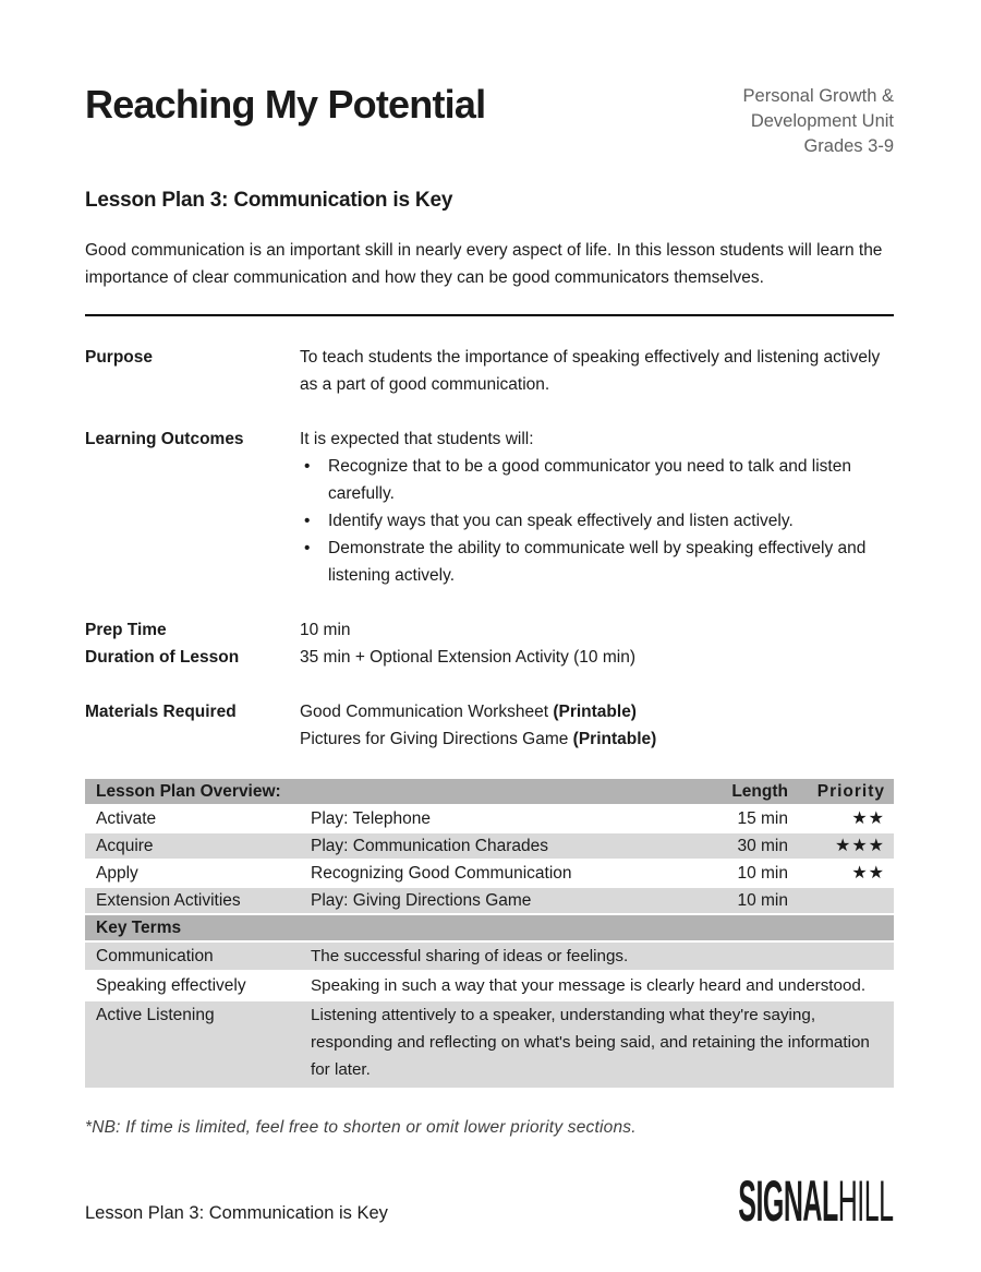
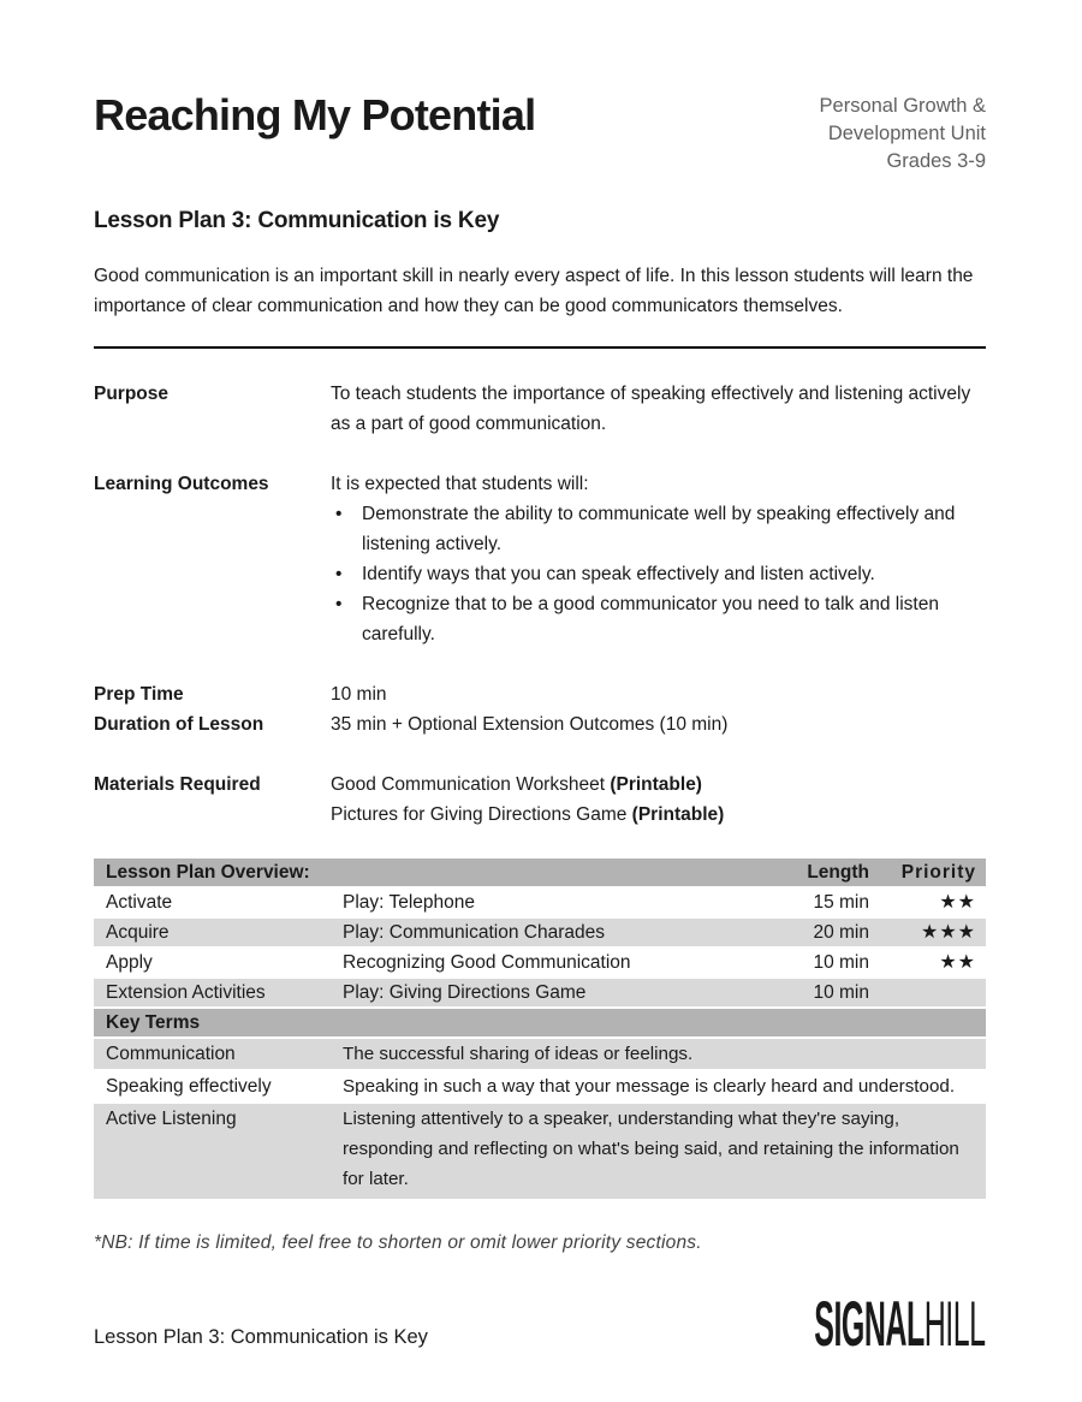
  Reaching My Potential
  Personal Growth &
  Development Unit
  Grades 3-9
  Lesson Plan 3: Communication is Key
  Good communication is an important skill in nearly every aspect of life. In this lesson students will learn the importance of clear communication and how they can be good communicators themselves.
  Purpose
  To teach students the importance of speaking effectively and listening actively as a part of good communication.
  Learning Outcomes
  It is expected that students will:
- Recognize that to be a good communicator you need to talk and listen carefully.
+ Demonstrate the ability to communicate well by speaking effectively and listening actively.
  Identify ways that you can speak effectively and listen actively.
- Demonstrate the ability to communicate well by speaking effectively and listening actively.
+ Recognize that to be a good communicator you need to talk and listen carefully.
  Prep Time
  10 min
  Duration of Lesson
- 35 min + Optional Extension Activity (10 min)
+ 35 min + Optional Extension Outcomes (10 min)
  Materials Required
  Good Communication Worksheet (Printable)
  Pictures for Giving Directions Game (Printable)
  Lesson Plan Overview:
  Length
  Priority
  Activate
  Play: Telephone
  15 min
  ★★
  Acquire
  Play: Communication Charades
- 30 min
+ 20 min
  ★★★
  Apply
  Recognizing Good Communication
  10 min
  ★★
  Extension Activities
  Play: Giving Directions Game
  10 min
  Key Terms
  Communication
  The successful sharing of ideas or feelings.
  Speaking effectively
  Speaking in such a way that your message is clearly heard and understood.
  Active Listening
  Listening attentively to a speaker, understanding what they're saying, responding and reflecting on what's being said, and retaining the information for later.
  *NB: If time is limited, feel free to shorten or omit lower priority sections.
  Lesson Plan 3: Communication is Key
  SIGNALHILL
